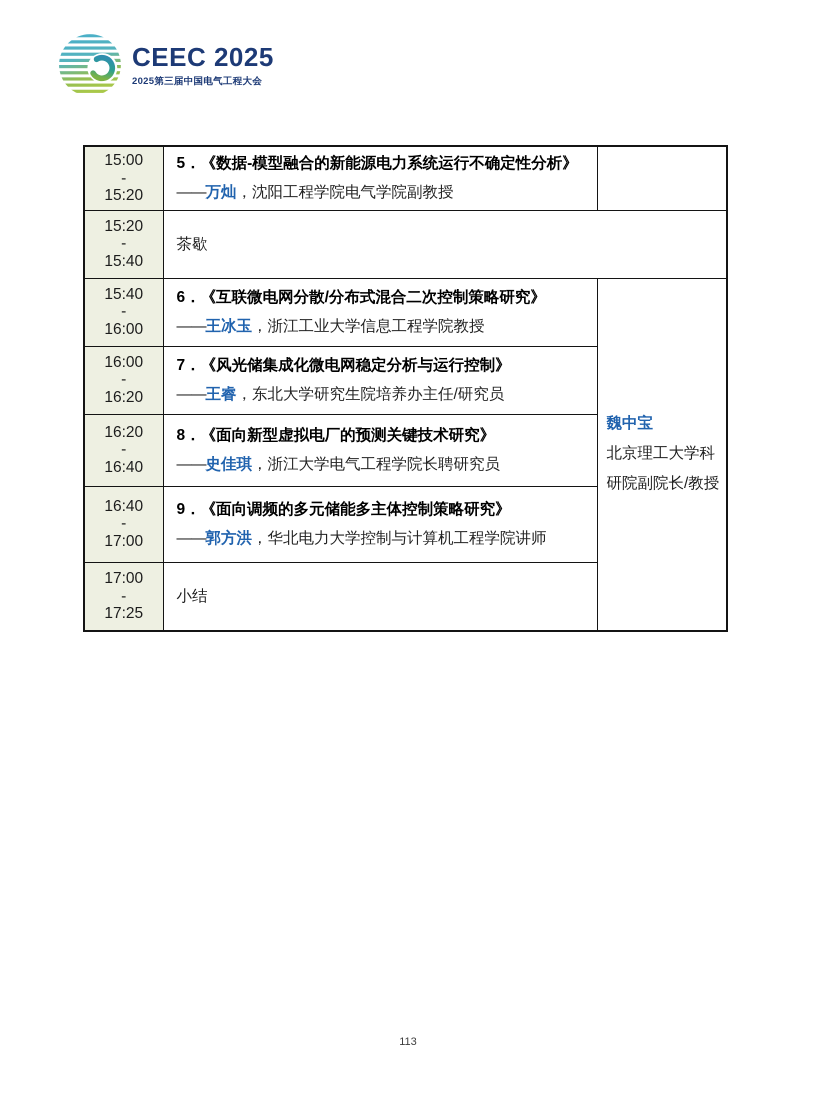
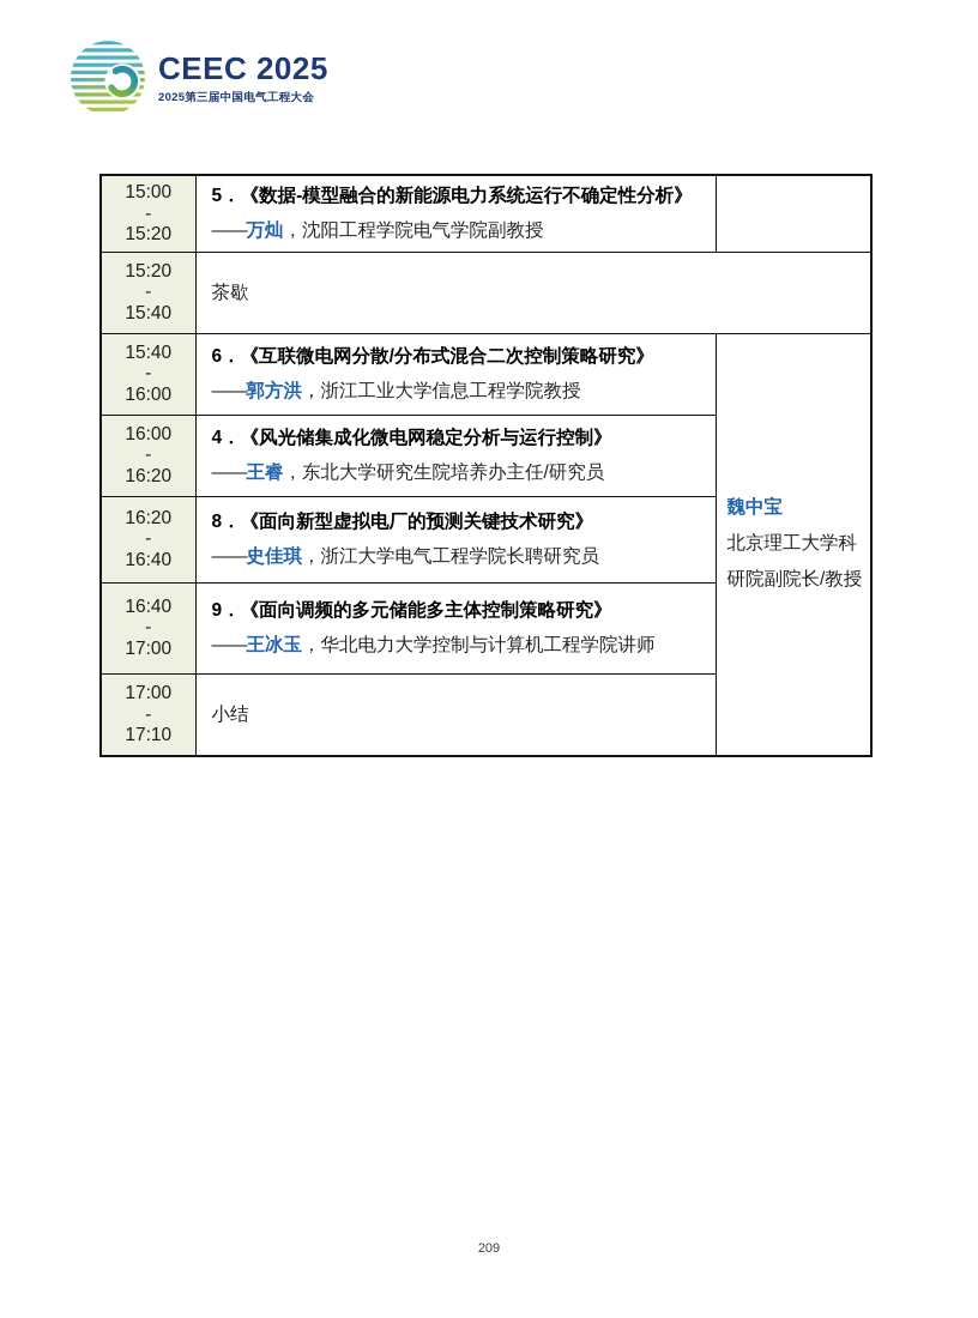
  CEEC 2025
  2025第三届中国电气工程大会
  15:00 - 15:20	5．《数据-模型融合的新能源电力系统运行不确定性分析》 ——万灿，沈阳工程学院电气学院副教授
  15:20 - 15:40	茶歇
- 15:40 - 16:00	6．《互联微电网分散/分布式混合二次控制策略研究》 ——王冰玉，浙江工业大学信息工程学院教授	魏中宝 北京理工大学科研院副院长/教授
+ 15:40 - 16:00	6．《互联微电网分散/分布式混合二次控制策略研究》 ——郭方洪，浙江工业大学信息工程学院教授	魏中宝 北京理工大学科研院副院长/教授
- 16:00 - 16:20	7．《风光储集成化微电网稳定分析与运行控制》 ——王睿，东北大学研究生院培养办主任/研究员
+ 16:00 - 16:20	4．《风光储集成化微电网稳定分析与运行控制》 ——王睿，东北大学研究生院培养办主任/研究员
  16:20 - 16:40	8．《面向新型虚拟电厂的预测关键技术研究》 ——史佳琪，浙江大学电气工程学院长聘研究员
- 16:40 - 17:00	9．《面向调频的多元储能多主体控制策略研究》 ——郭方洪，华北电力大学控制与计算机工程学院讲师
+ 16:40 - 17:00	9．《面向调频的多元储能多主体控制策略研究》 ——王冰玉，华北电力大学控制与计算机工程学院讲师
- 17:00 - 17:25	小结
+ 17:00 - 17:10	小结
- 113
+ 209
